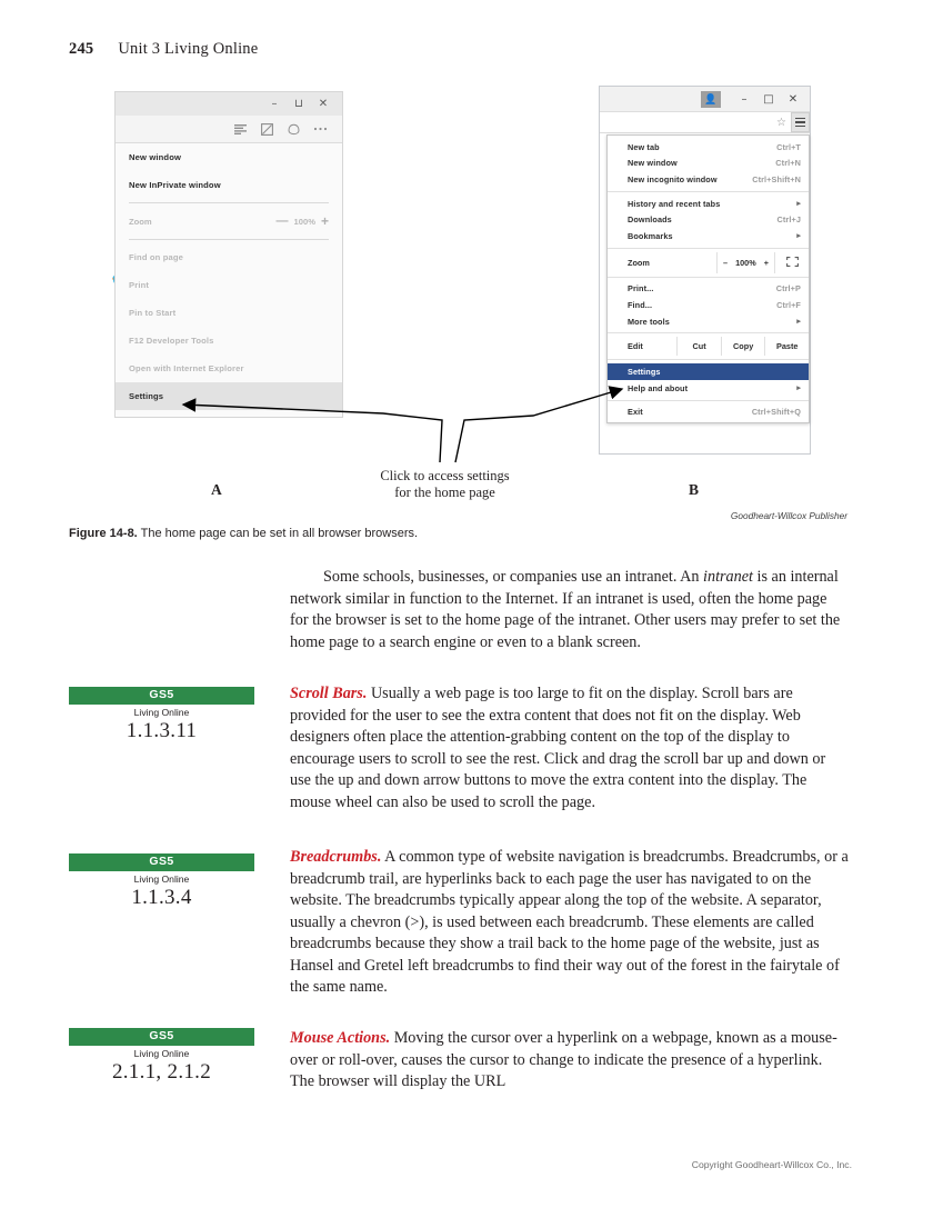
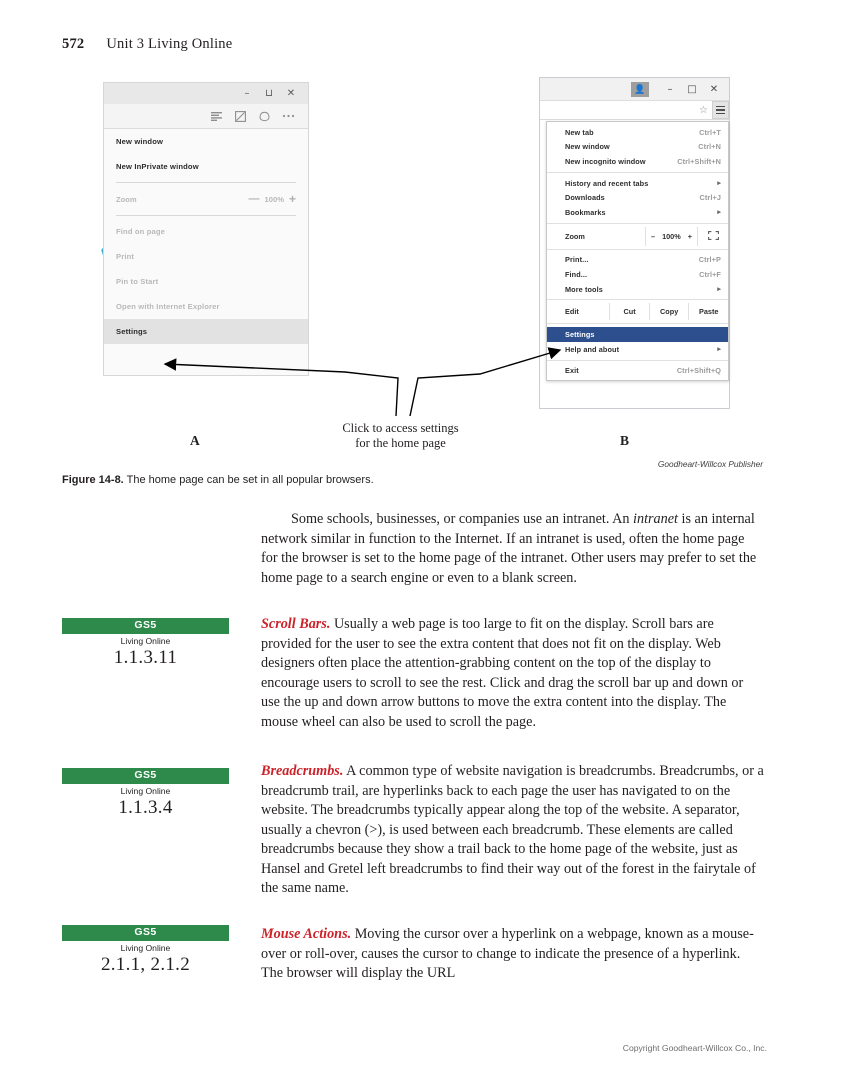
- 245 Unit 3 Living Online
+ 572 Unit 3 Living Online
  –
  ⊔
  ✕
  New window
  New InPrivate window
  Zoom
  —
  100%
  +
  Find on page
  Print
  Pin to Start
- F12 Developer Tools
  Open with Internet Explorer
  Settings
  👤
  –
  □
  ✕
  ☆
  New tab
  Ctrl+T
  New window
  Ctrl+N
  New incognito window
  Ctrl+Shift+N
  History and recent tabs
  Downloads
  Ctrl+J
  Bookmarks
  Zoom
  –
  100%
  +
  Print...
  Ctrl+P
  Find...
  Ctrl+F
  More tools
  Edit
  Cut
  Copy
  Paste
  Settings
  Help and about
  Exit
  Ctrl+Shift+Q
  Click to access settings
  for the home page
  A
  B
  Goodheart-Willcox Publisher
- Figure 14-8. The home page can be set in all browser browsers.
+ Figure 14-8. The home page can be set in all popular browsers.
  Some schools, businesses, or companies use an intranet. An intranet is an internal network similar in function to the Internet. If an intranet is used, often the home page for the browser is set to the home page of the intranet. Other users may prefer to set the home page to a search engine or even to a blank screen.
  Scroll Bars. Usually a web page is too large to fit on the display. Scroll bars are provided for the user to see the extra content that does not fit on the display. Web designers often place the attention-grabbing content on the top of the display to encourage users to scroll to see the rest. Click and drag the scroll bar up and down or use the up and down arrow buttons to move the extra content into the display. The mouse wheel can also be used to scroll the page.
  Breadcrumbs. A common type of website navigation is breadcrumbs. Breadcrumbs, or a breadcrumb trail, are hyperlinks back to each page the user has navigated to on the website. The breadcrumbs typically appear along the top of the website. A separator, usually a chevron (>), is used between each breadcrumb. These elements are called breadcrumbs because they show a trail back to the home page of the website, just as Hansel and Gretel left breadcrumbs to find their way out of the forest in the fairytale of the same name.
  Mouse Actions. Moving the cursor over a hyperlink on a webpage, known as a mouse-over or roll-over, causes the cursor to change to indicate the presence of a hyperlink. The browser will display the URL
  GS5
  Living Online
  1.1.3.11
  GS5
  Living Online
  1.1.3.4
  GS5
  Living Online
  2.1.1, 2.1.2
  Copyright Goodheart-Willcox Co., Inc.
